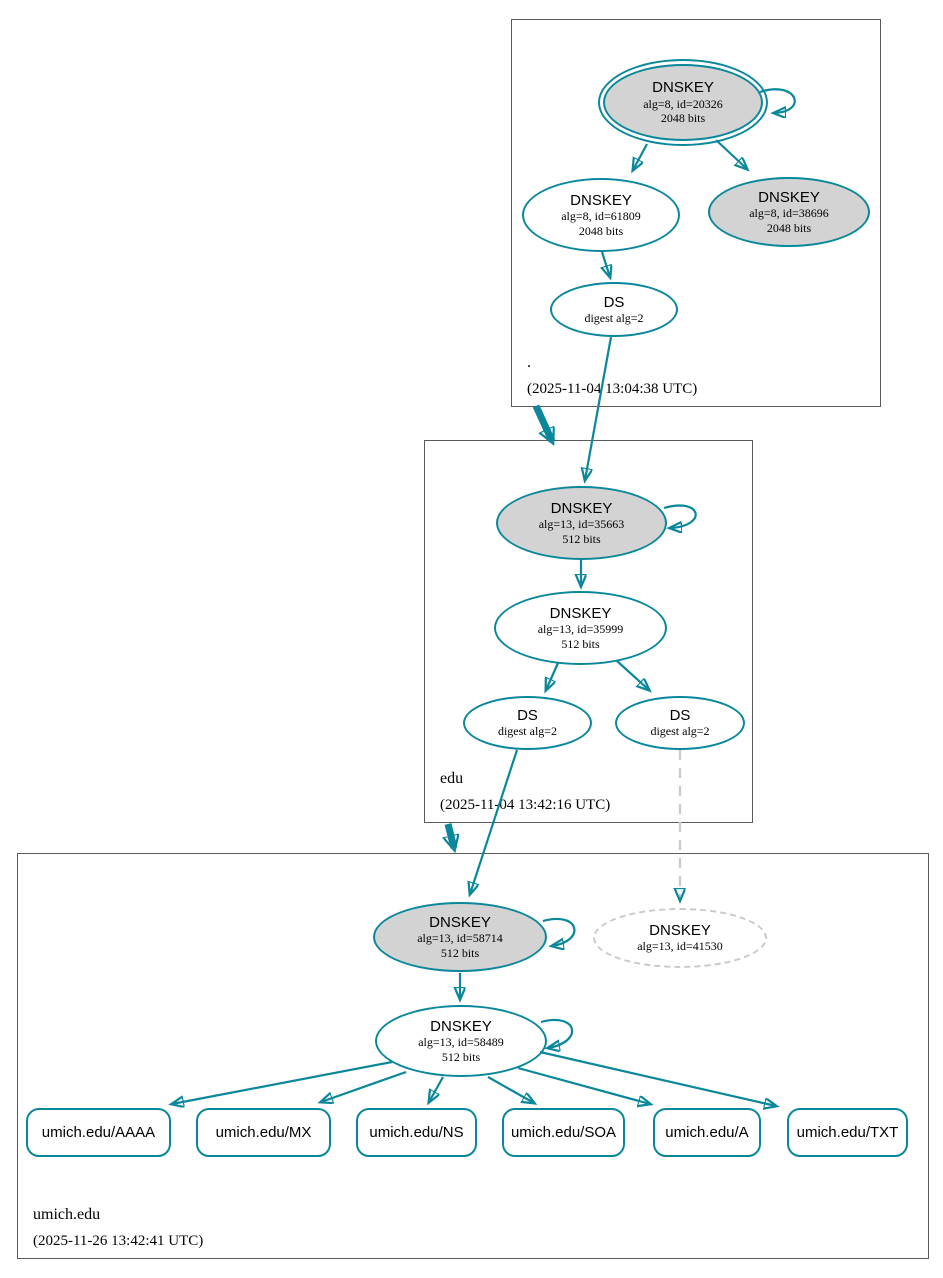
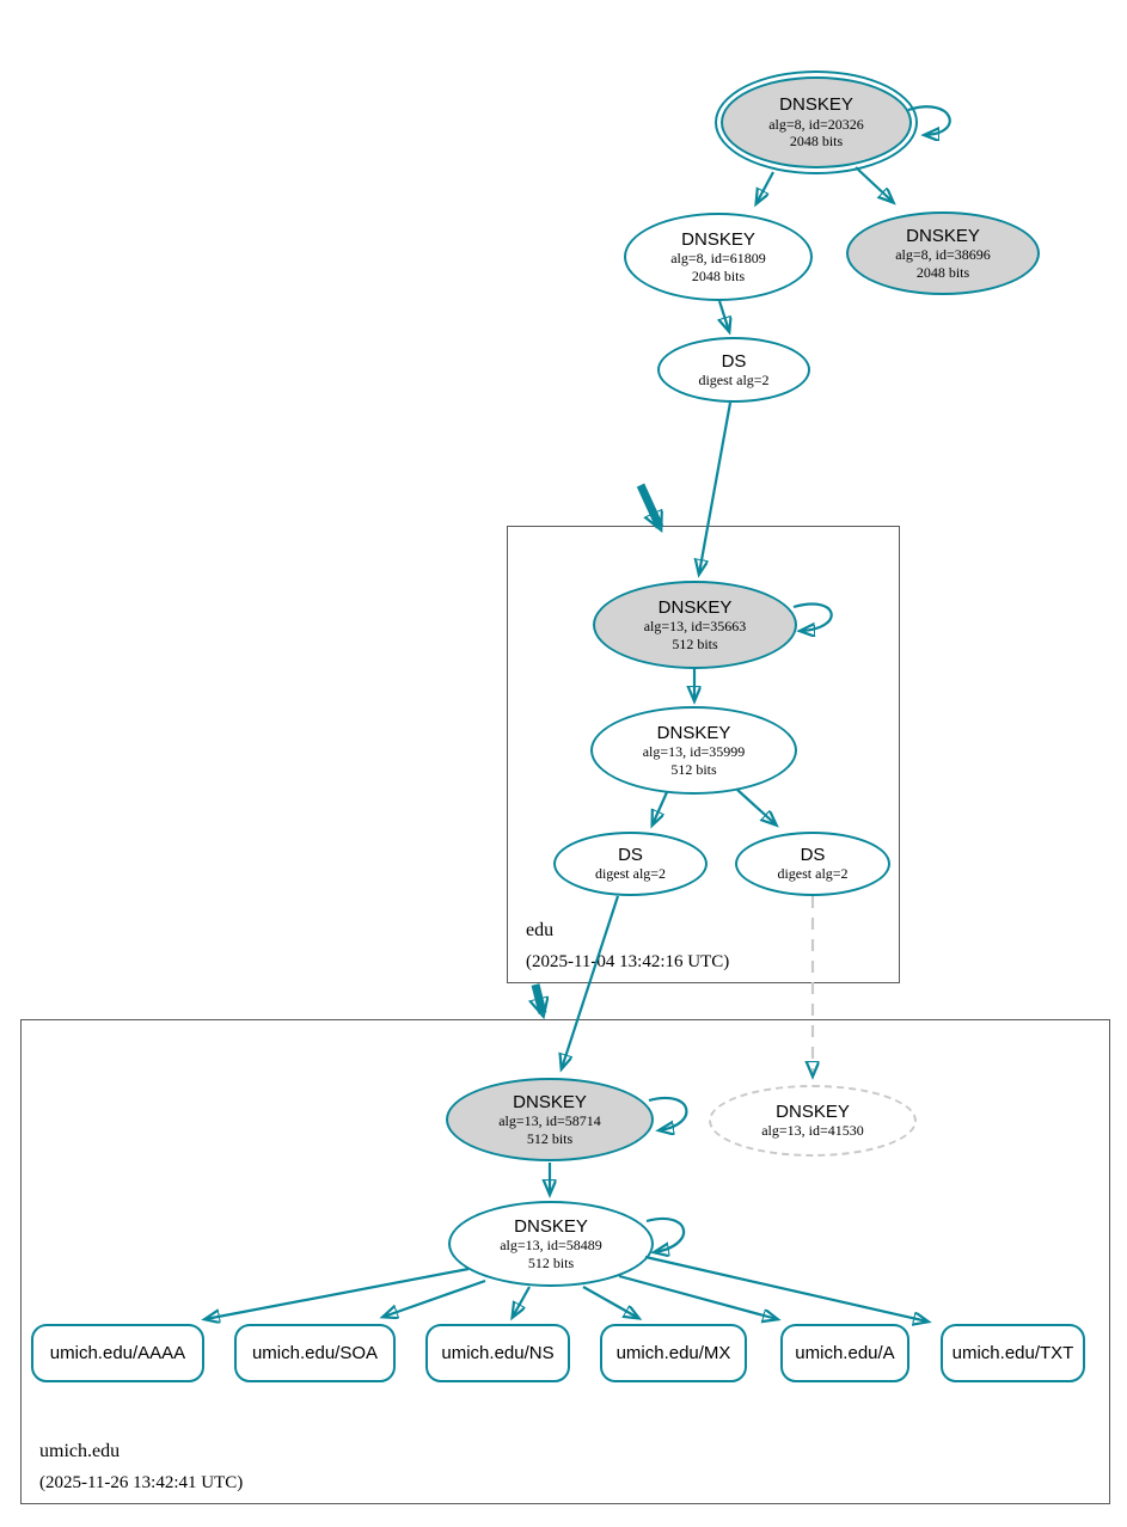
- .
- (2025-11-04 13:04:38 UTC)
  edu
  (2025-11-04 13:42:16 UTC)
  umich.edu
  (2025-11-26 13:42:41 UTC)
  DNSKEY
  alg=8, id=20326
  2048 bits
  DNSKEY
  alg=8, id=61809
  2048 bits
  DNSKEY
  alg=8, id=38696
  2048 bits
  DS
  digest alg=2
  DNSKEY
  alg=13, id=35663
  512 bits
  DNSKEY
  alg=13, id=35999
  512 bits
  DS
  digest alg=2
  DS
  digest alg=2
  DNSKEY
  alg=13, id=58714
  512 bits
  DNSKEY
  alg=13, id=41530
  DNSKEY
  alg=13, id=58489
  512 bits
  umich.edu/AAAA
- umich.edu/MX
+ umich.edu/SOA
  umich.edu/NS
- umich.edu/SOA
+ umich.edu/MX
  umich.edu/A
  umich.edu/TXT
